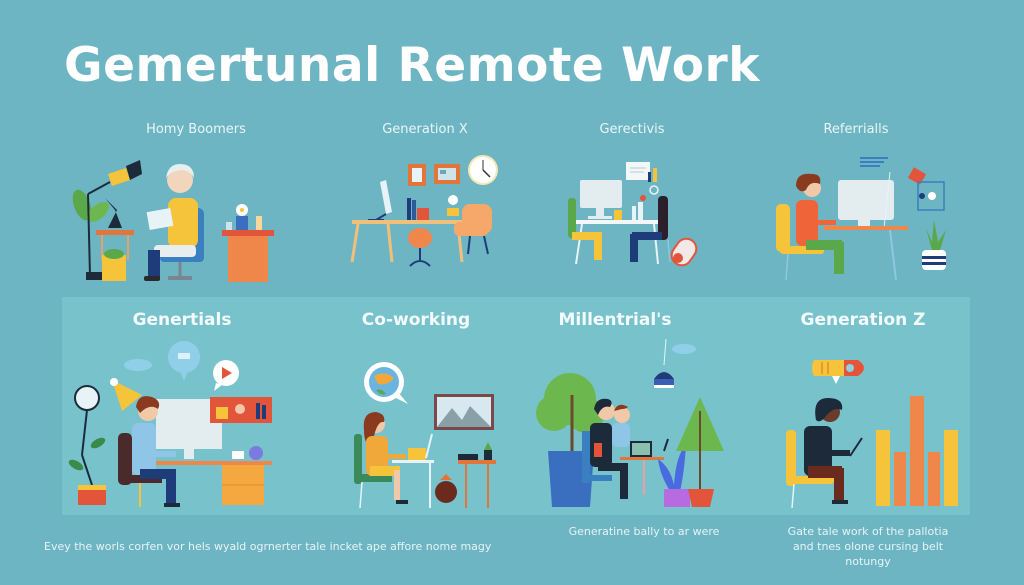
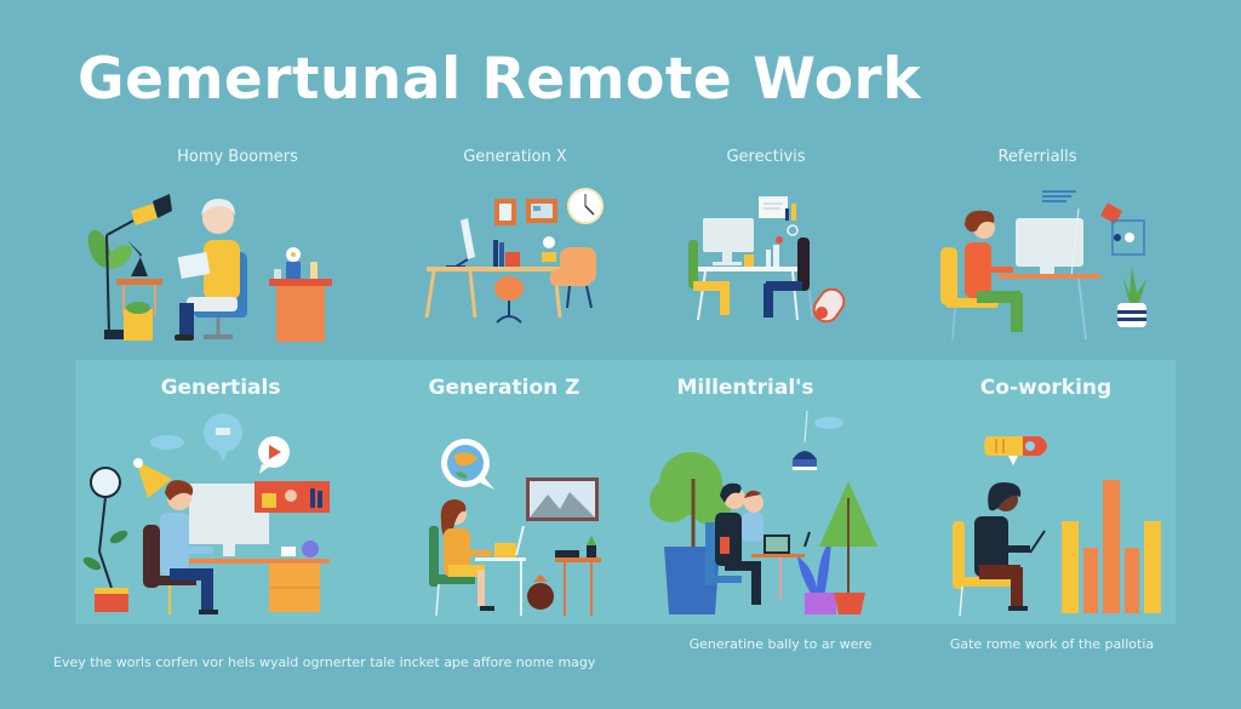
  Gemertunal Remote Work
  Homy Boomers
  Generation X
  Gerectivis
  Referrialls
  Genertials
- Co-working
+ Generation Z
  Millentrial's
- Generation Z
+ Co-working
  Evey the worls corfen vor hels wyald ogrnerter tale incket ape affore nome magy
  Generatine bally to ar were
- Gate tale work of the pallotia
+ Gate rome work of the pallotia
- and tnes olone cursing belt notungy
